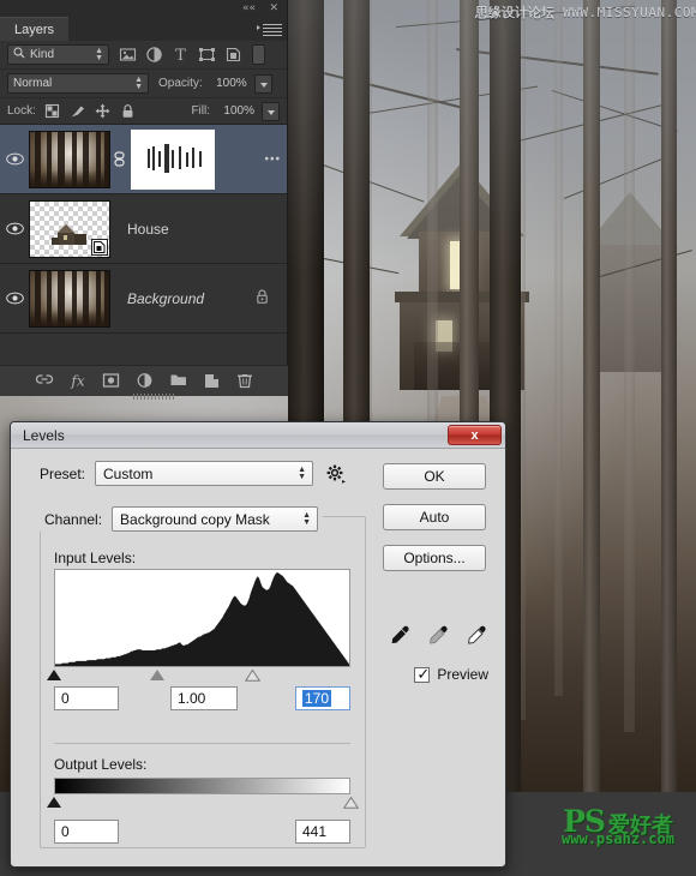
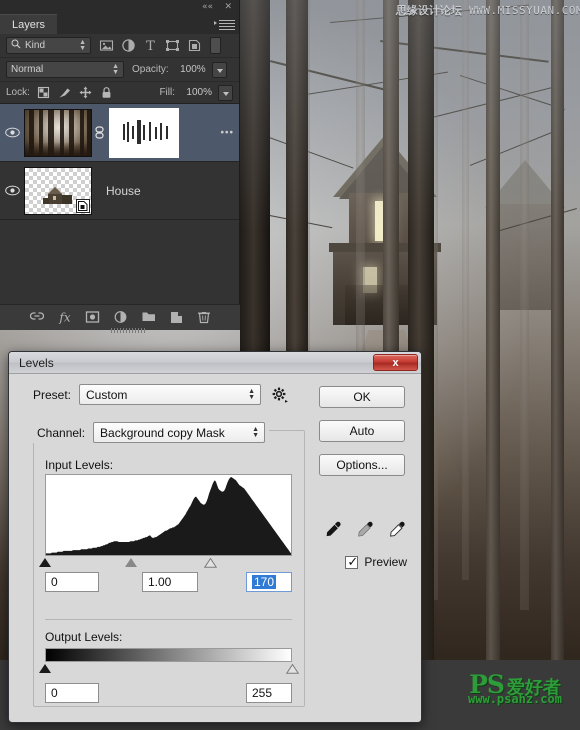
  思缘设计论坛 WWW.MISSYUAN.CO
  PS 爱好者
  www.psahz.com
  ««
  ✕
  Layers
  Kind
  T
  Normal
  Opacity:
  100%
  Lock:
  Fill:
  100%
  •••
  House
- Background
  fx
  Levels
  x
  Preset:
  Custom
  Channel:
  Background copy Mask
  Input Levels:
  0
  1.00
  170
  Output Levels:
  0
- 441
+ 255
  OK
  Auto
  Options...
  Preview
